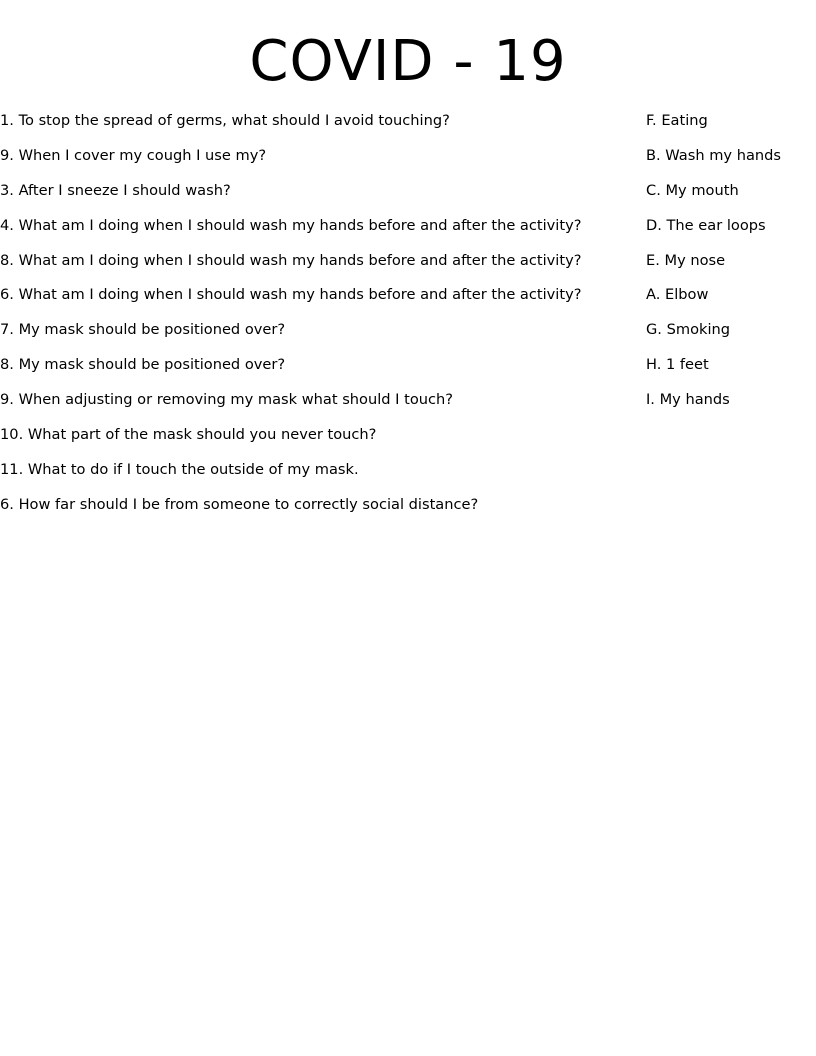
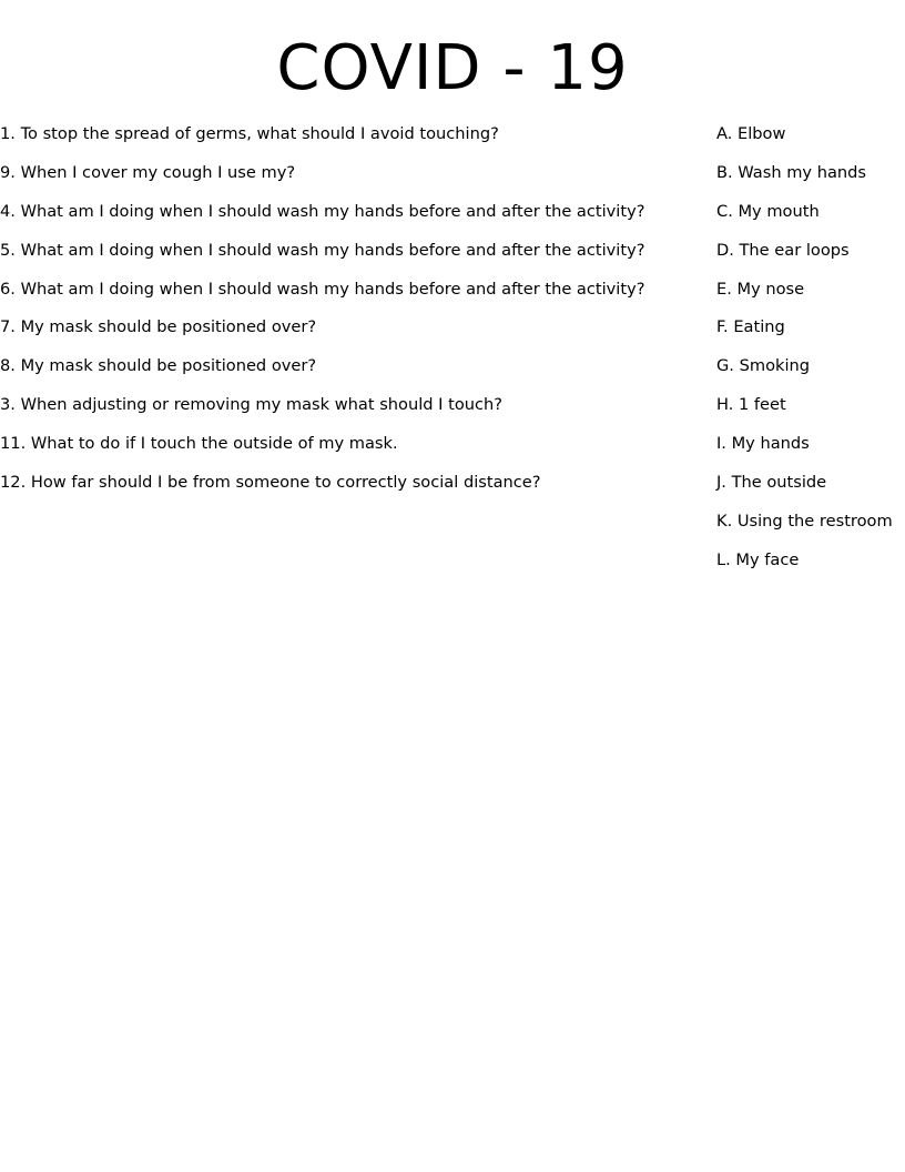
  COVID - 19
  1. To stop the spread of germs, what should I avoid touching?
  9. When I cover my cough I use my?
- 3. After I sneeze I should wash?
  4. What am I doing when I should wash my hands before and after the activity?
- 8. What am I doing when I should wash my hands before and after the activity?
+ 5. What am I doing when I should wash my hands before and after the activity?
  6. What am I doing when I should wash my hands before and after the activity?
  7. My mask should be positioned over?
  8. My mask should be positioned over?
- 9. When adjusting or removing my mask what should I touch?
+ 3. When adjusting or removing my mask what should I touch?
- 10. What part of the mask should you never touch?
  11. What to do if I touch the outside of my mask.
- 6. How far should I be from someone to correctly social distance?
+ 12. How far should I be from someone to correctly social distance?
- F. Eating
+ A. Elbow
  B. Wash my hands
  C. My mouth
  D. The ear loops
  E. My nose
- A. Elbow
+ F. Eating
  G. Smoking
  H. 1 feet
  I. My hands
+ J. The outside
+ K. Using the restroom
+ L. My face
